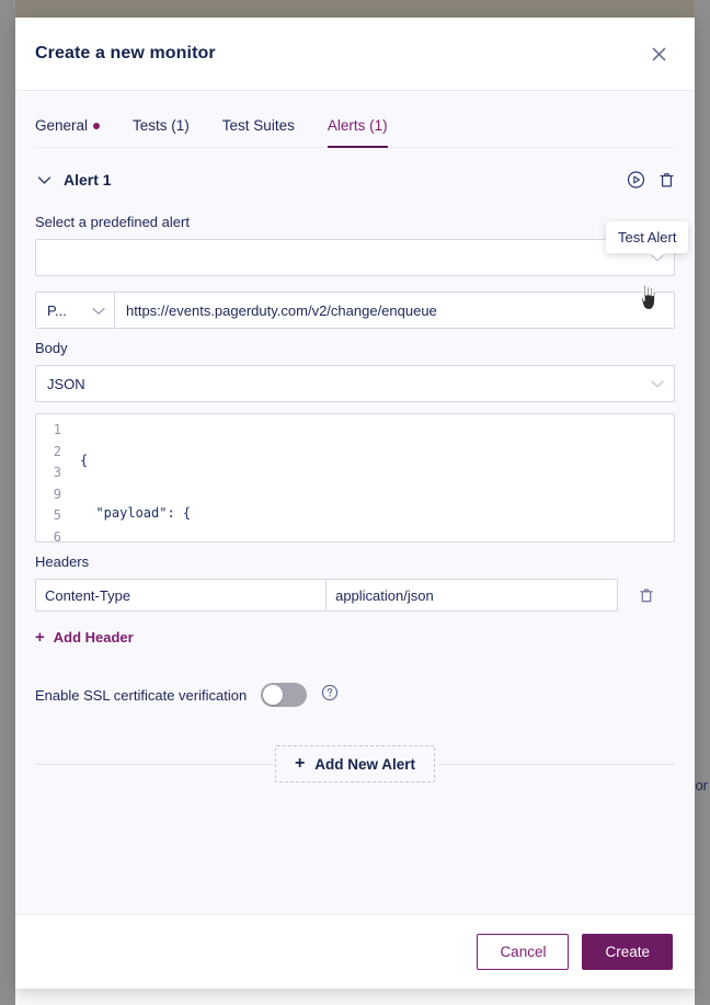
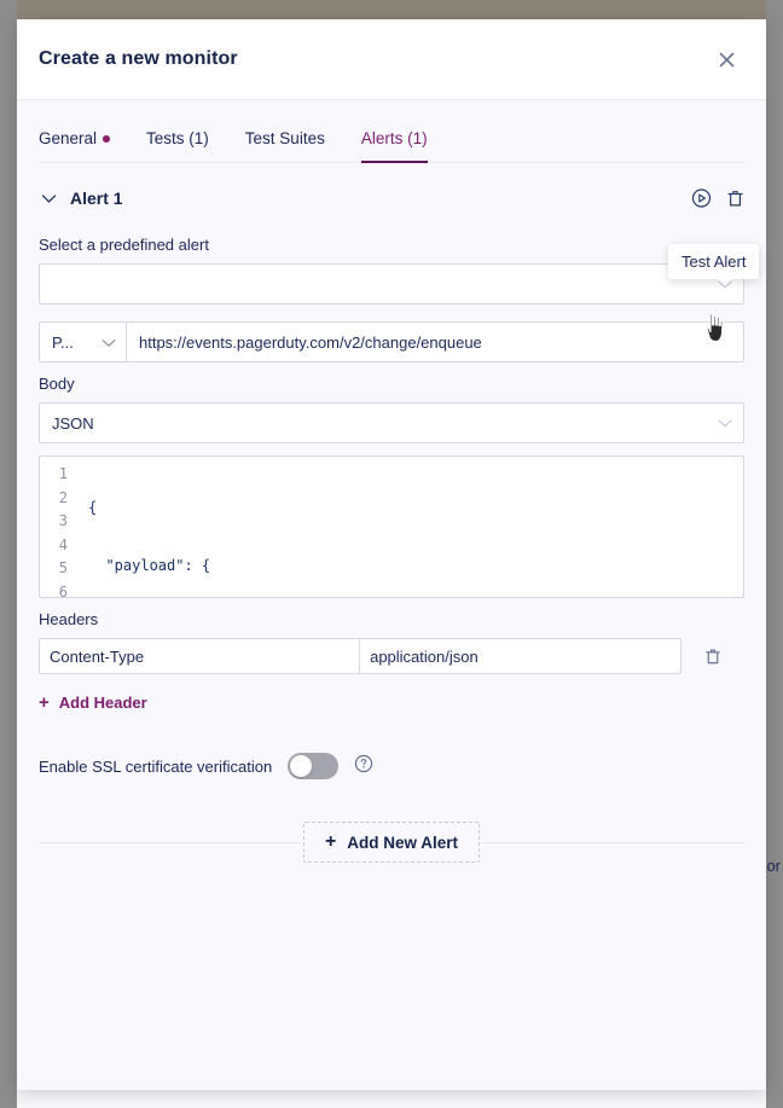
  or
  Create a new monitor
  General
  Tests (1)
  Test Suites
  Alerts (1)
  Test Alert
  Alert 1
  Select a predefined alert
  P...
  https://events.pagerduty.com/v2/change/enqueue
  Body
  JSON
  1
  2
  3
- 9
+ 4
  5
  6
  {
  "payload": {
  Headers
  Content-Type
  application/json
  +
  Add Header
  Enable SSL certificate verification
  +
  Add New Alert
- Cancel
- Create
